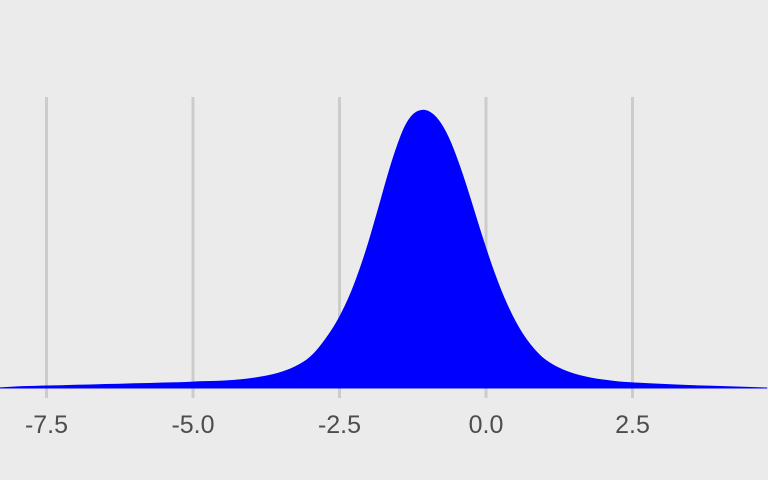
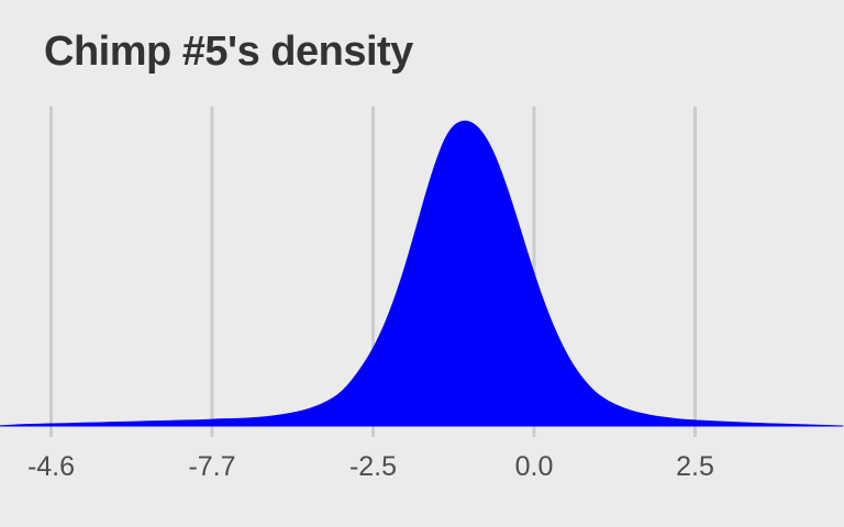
+ Chimp #5's density
- -7.5
+ -4.6
- -5.0
+ -7.7
  -2.5
  0.0
  2.5
